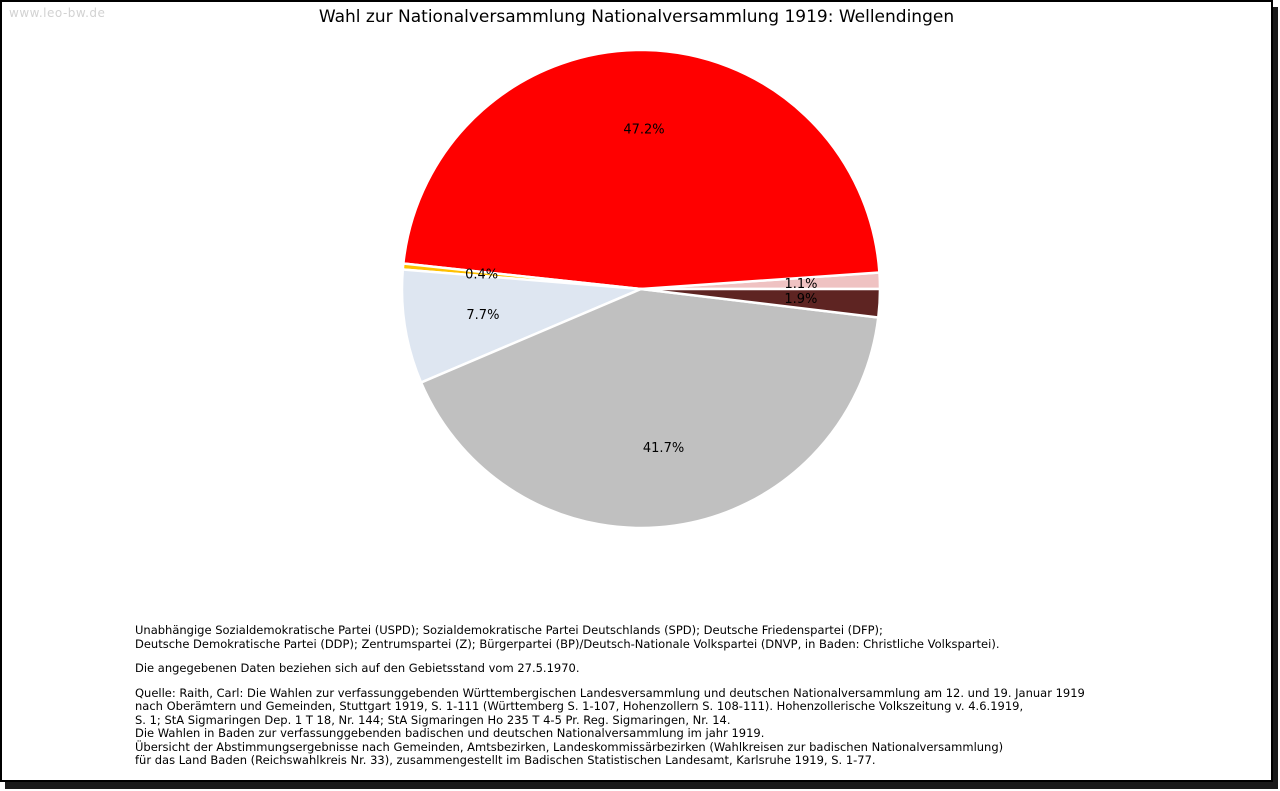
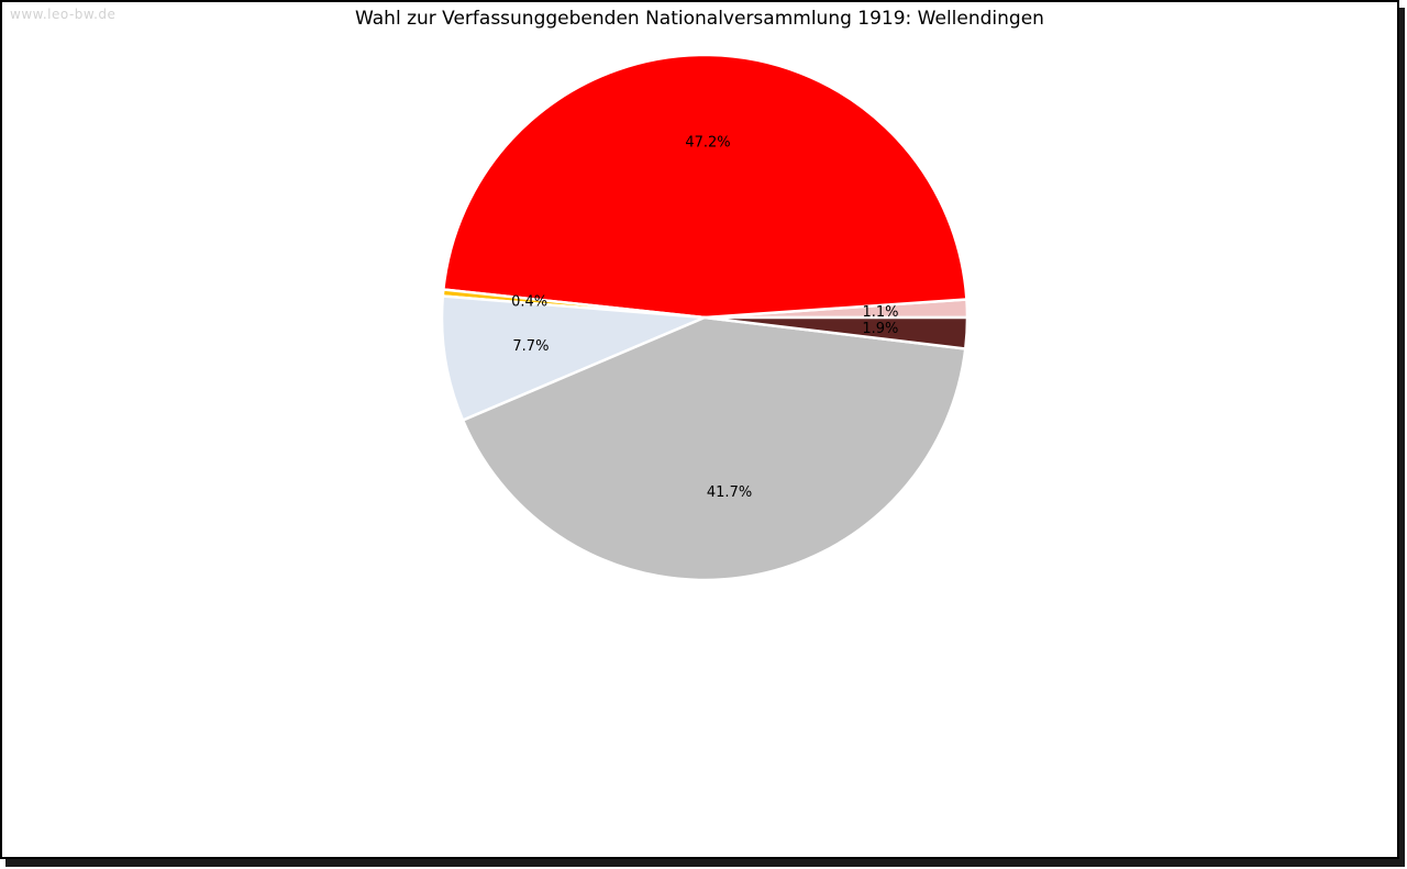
  www.leo-bw.de
- Wahl zur Nationalversammlung Nationalversammlung 1919: Wellendingen
+ Wahl zur Verfassunggebenden Nationalversammlung 1919: Wellendingen
  1.1%
  47.2%
  0.4%
  7.7%
  41.7%
  1.9%
- Unabhängige Sozialdemokratische Partei (USPD); Sozialdemokratische Partei Deutschlands (SPD); Deutsche Friedenspartei (DFP);
- Deutsche Demokratische Partei (DDP); Zentrumspartei (Z); Bürgerpartei (BP)/Deutsch-Nationale Volkspartei (DNVP, in Baden: Christliche Volkspartei).
- Die angegebenen Daten beziehen sich auf den Gebietsstand vom 27.5.1970.
- Quelle: Raith, Carl: Die Wahlen zur verfassunggebenden Württembergischen Landesversammlung und deutschen Nationalversammlung am 12. und 19. Januar 1919
- nach Oberämtern und Gemeinden, Stuttgart 1919, S. 1-111 (Württemberg S. 1-107, Hohenzollern S. 108-111). Hohenzollerische Volkszeitung v. 4.6.1919,
- S. 1; StA Sigmaringen Dep. 1 T 18, Nr. 144; StA Sigmaringen Ho 235 T 4-5 Pr. Reg. Sigmaringen, Nr. 14.
- Die Wahlen in Baden zur verfassunggebenden badischen und deutschen Nationalversammlung im jahr 1919.
- Übersicht der Abstimmungsergebnisse nach Gemeinden, Amtsbezirken, Landeskommissärbezirken (Wahlkreisen zur badischen Nationalversammlung)
- für das Land Baden (Reichswahlkreis Nr. 33), zusammengestellt im Badischen Statistischen Landesamt, Karlsruhe 1919, S. 1-77.
